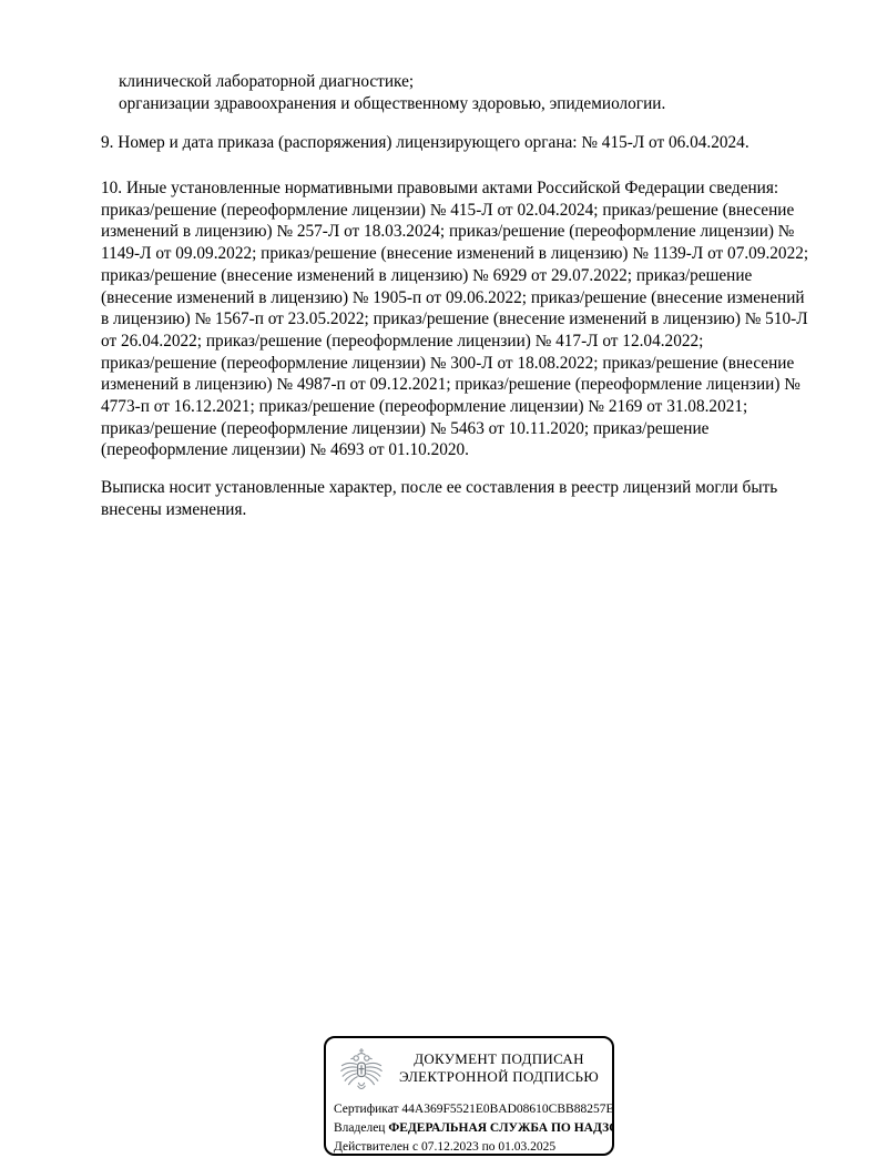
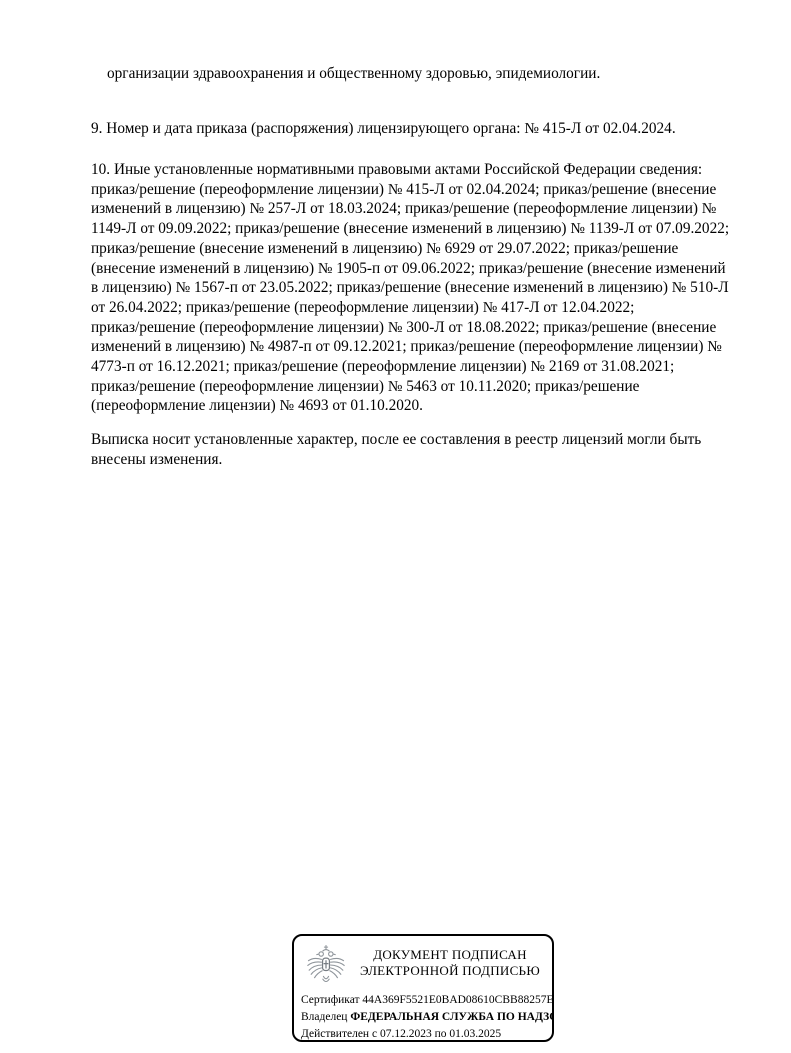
- клинической лабораторной диагностике;
  организации здравоохранения и общественному здоровью, эпидемиологии.
- 9. Номер и дата приказа (распоряжения) лицензирующего органа: № 415-Л от 06.04.2024.
+ 9. Номер и дата приказа (распоряжения) лицензирующего органа: № 415-Л от 02.04.2024.
  10. Иные установленные нормативными правовыми актами Российской Федерации сведения:
  приказ/решение (переоформление лицензии) № 415-Л от 02.04.2024; приказ/решение (внесение
  изменений в лицензию) № 257-Л от 18.03.2024; приказ/решение (переоформление лицензии) №
  1149-Л от 09.09.2022; приказ/решение (внесение изменений в лицензию) № 1139-Л от 07.09.2022;
  приказ/решение (внесение изменений в лицензию) № 6929 от 29.07.2022; приказ/решение
  (внесение изменений в лицензию) № 1905-п от 09.06.2022; приказ/решение (внесение изменений
  в лицензию) № 1567-п от 23.05.2022; приказ/решение (внесение изменений в лицензию) № 510-Л
  от 26.04.2022; приказ/решение (переоформление лицензии) № 417-Л от 12.04.2022;
  приказ/решение (переоформление лицензии) № 300-Л от 18.08.2022; приказ/решение (внесение
  изменений в лицензию) № 4987-п от 09.12.2021; приказ/решение (переоформление лицензии) №
  4773-п от 16.12.2021; приказ/решение (переоформление лицензии) № 2169 от 31.08.2021;
  приказ/решение (переоформление лицензии) № 5463 от 10.11.2020; приказ/решение
  (переоформление лицензии) № 4693 от 01.10.2020.
  Выписка носит установленные характер, после ее составления в реестр лицензий могли быть
  внесены изменения.
  ДОКУМЕНТ ПОДПИСАН
  ЭЛЕКТРОННОЙ ПОДПИСЬЮ
  Сертификат 44A369F5521E0BAD08610CBB88257E
  Владелец ФЕДЕРАЛЬНАЯ СЛУЖБА ПО НАДЗ
  Действителен с 07.12.2023 по 01.03.2025
